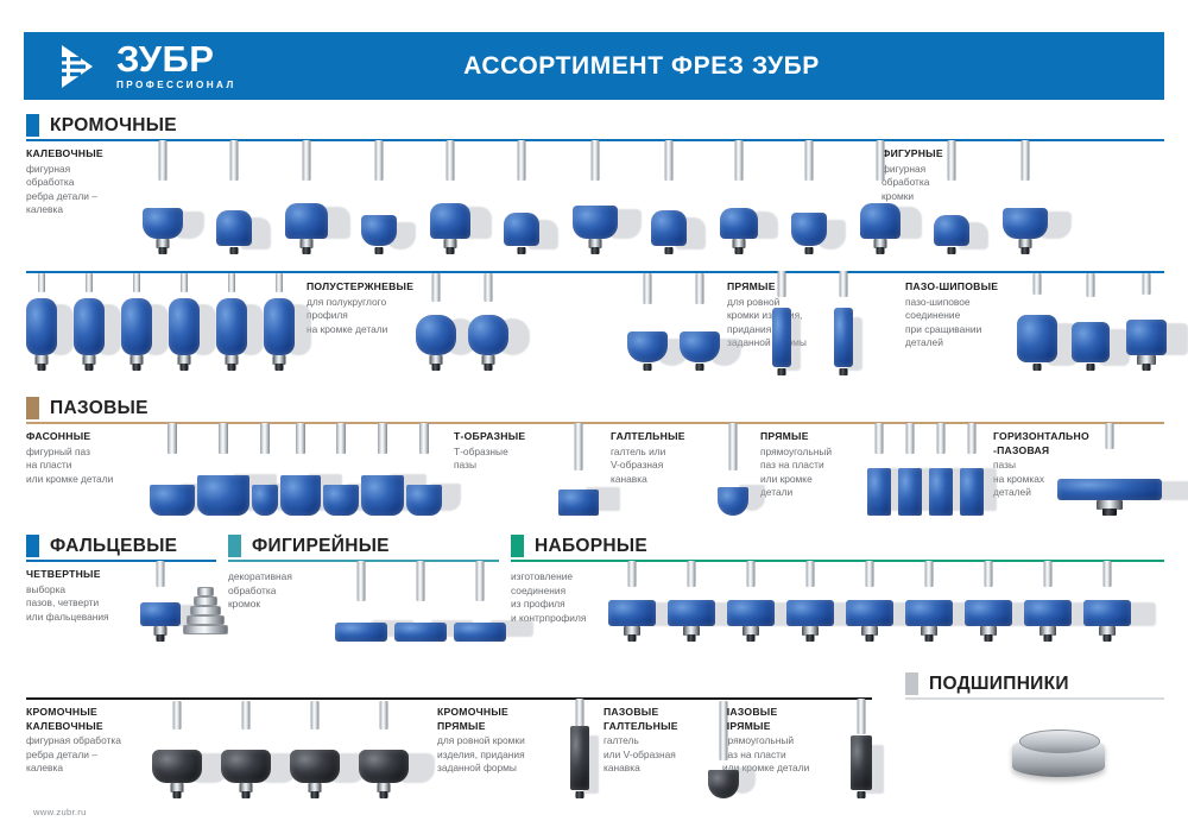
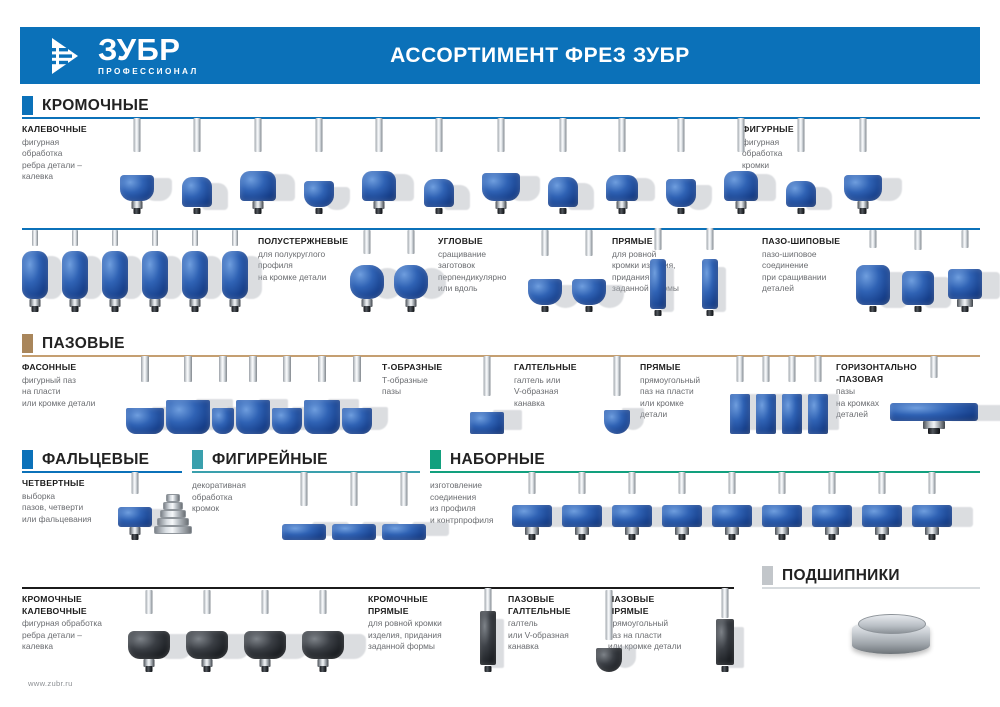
  ЗУБР
  ПРОФЕССИОНАЛ
  АССОРТИМЕНТ ФРЕЗ ЗУБР
  КРОМОЧНЫЕ
  КАЛЕВОЧНЫЕ
  фигурная
  обработка
  ребра детали –
  калевка
  ФИГУРНЫЕ
  фигурная
  обработка
  кромки
  ПОЛУСТЕРЖНЕВЫЕ
  для полукруглого
  профиля
  на кромке детали
+ УГЛОВЫЕ
+ сращивание
+ заготовок
+ перпендикулярно
+ или вдоль
  ПРЯМЫЕ
  для ровной
  кромки изия,
  придания
  заданноймы
  ПАЗО-ШИПОВЫЕ
  пазо-шиповое
  соединение
  при сращивании
  деталей
  ПАЗОВЫЕ
  ФАСОННЫЕ
  фигурный паз
  на пласти
  или кромке детали
  Т-ОБРАЗНЫЕ
  Т-образные
  пазы
  ГАЛТЕЛЬНЫЕ
  галтель или
  V-образная
  канавка
  ПРЯМЫЕ
  прямоугольный
  паз на пласти
  или кромке
  детали
  ГОРИЗОНТАЛЬНО
  -ПАЗОВАЯ
  пазы
  на кромках
  деталей
  ФАЛЬЦЕВЫЕ
  ФИГИРЕЙНЫЕ
  НАБОРНЫЕ
  ЧЕТВЕРТНЫЕ
  выборка
  пазов, четверти
  или фальцевания
  декоративная
  обработка
  кромок
  изготовление
  соединения
  из профиля
  и контрпрофиля
  ПОДШИПНИКИ
  КРОМОЧНЫЕ
  КАЛЕВОЧНЫЕ
  фигурная обработка
  ребра детали –
  калевка
  КРОМОЧНЫЕ
  ПРЯМЫЕ
  для ровной кромки
  изделия, придания
  заданной формы
  ПАЗОВЫЕ
  ГАЛТЕЛЬНЫЕ
  галтель
  или V-образная
  канавка
  АЗОВЫЕ
  РЯМЫЕ
  рямоугольный
  аз на пласти
  или кромке детали
  www.zubr.ru
